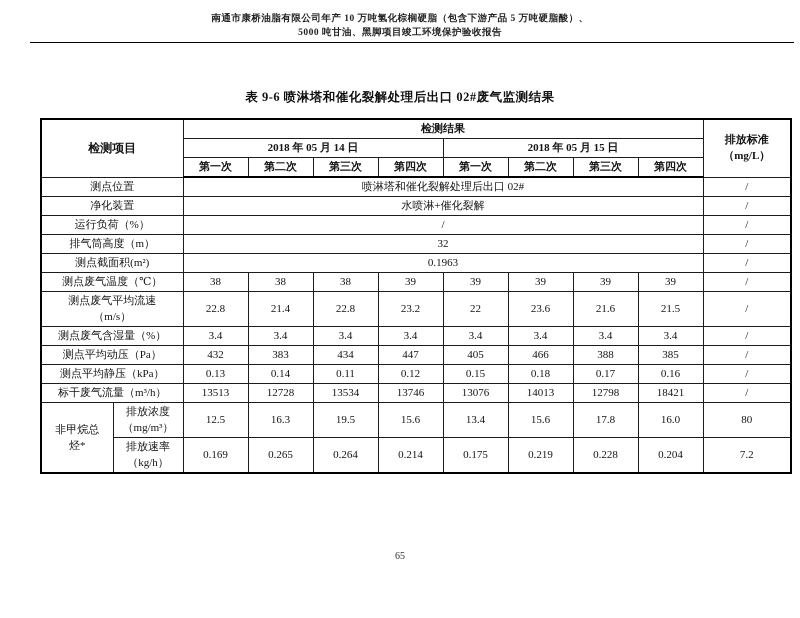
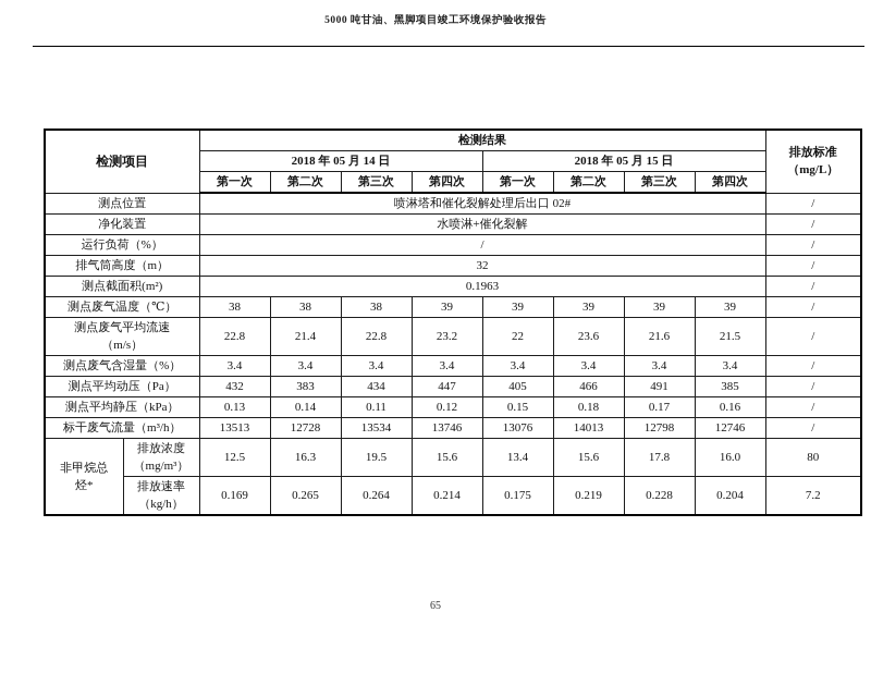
- 南通市康桥油脂有限公司年产 10 万吨氢化棕榈硬脂（包含下游产品 5 万吨硬脂酸）、
  5000 吨甘油、黑脚项目竣工环境保护验收报告
- 表 9-6 喷淋塔和催化裂解处理后出口 02#废气监测结果
  检测项目	检测结果	排放标准 （mg/L）
  2018 年 05 月 14 日	2018 年 05 月 15 日
  第一次	第二次	第三次	第四次	第一次	第二次	第三次	第四次
  测点位置	喷淋塔和催化裂解处理后出口 02#	/
  净化装置	水喷淋+催化裂解	/
  运行负荷（%）	/	/
  排气筒高度（m）	32	/
  测点截面积(m²)	0.1963	/
  测点废气温度（℃）	38	38	38	39	39	39	39	39	/
  测点废气平均流速（m/s）	22.8	21.4	22.8	23.2	22	23.6	21.6	21.5	/
  测点废气含湿量（%）	3.4	3.4	3.4	3.4	3.4	3.4	3.4	3.4	/
- 测点平均动压（Pa）	432	383	434	447	405	466	388	385	/
+ 测点平均动压（Pa）	432	383	434	447	405	466	491	385	/
  测点平均静压（kPa）	0.13	0.14	0.11	0.12	0.15	0.18	0.17	0.16	/
- 标干废气流量（m³/h）	13513	12728	13534	13746	13076	14013	12798	18421	/
+ 标干废气流量（m³/h）	13513	12728	13534	13746	13076	14013	12798	12746	/
  非甲烷总烃*	排放浓度（mg/m³）	12.5	16.3	19.5	15.6	13.4	15.6	17.8	16.0	80
  排放速率（kg/h）	0.169	0.265	0.264	0.214	0.175	0.219	0.228	0.204	7.2
  65
